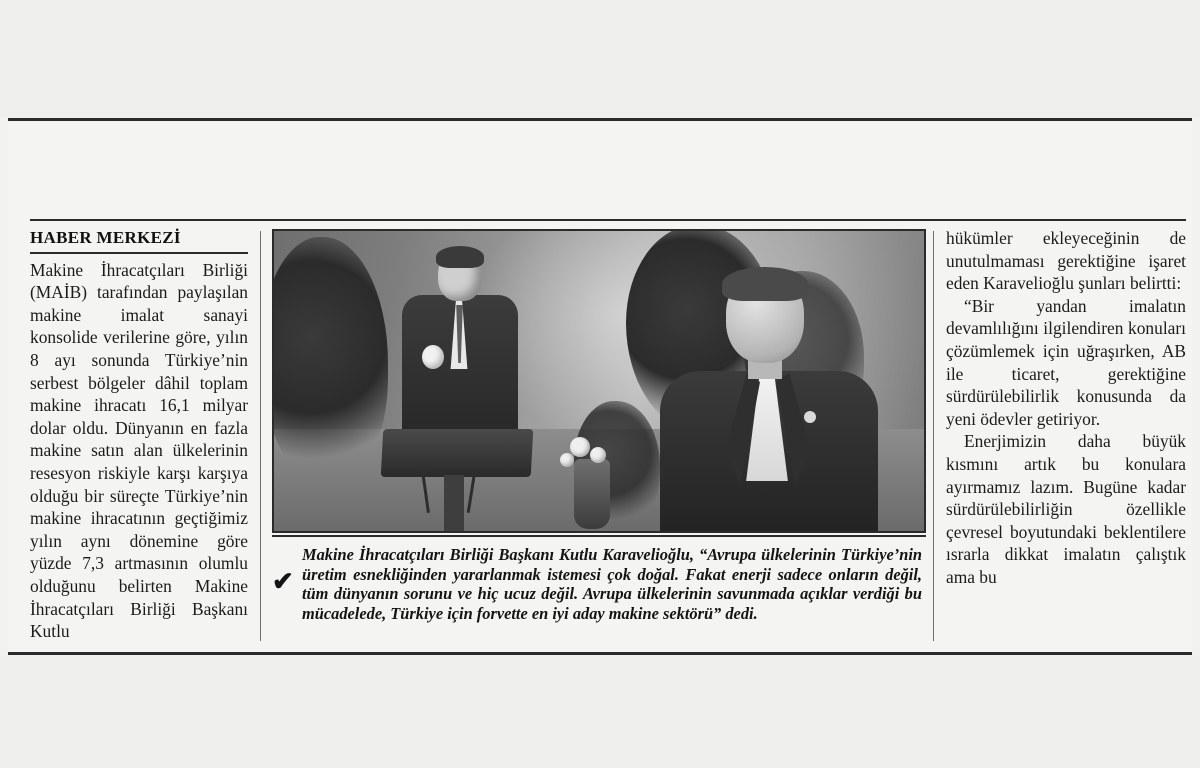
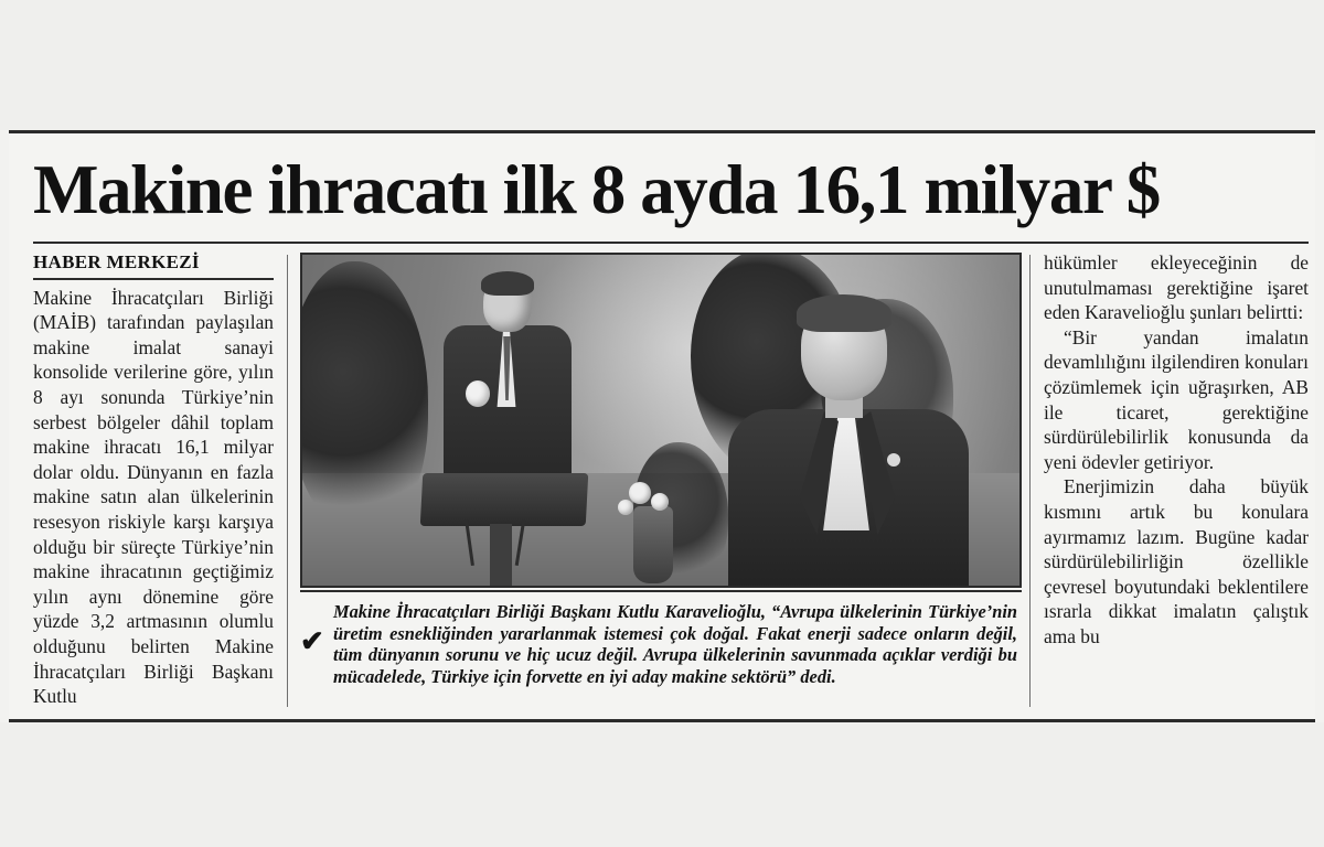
+ Makine ihracatı ilk 8 ayda 16,1 milyar $
  HABER MERKEZİ
- Makine İhracatçıları Birliği (MAİB) tarafından paylaşılan makine imalat sanayi konsolide verilerine göre, yılın 8 ayı sonunda Türkiye’nin serbest bölgeler dâhil toplam makine ihracatı 16,1 milyar dolar oldu. Dünyanın en fazla makine satın alan ülkelerinin resesyon riskiyle karşı karşıya olduğu bir süreçte Türkiye’nin makine ihracatının geçtiğimiz yılın aynı dönemine göre yüzde 7,3 artmasının olumlu olduğunu belirten Makine İhracatçıları Birliği Başkanı Kutlu
+ Makine İhracatçıları Birliği (MAİB) tarafından paylaşılan makine imalat sanayi konsolide verilerine göre, yılın 8 ayı sonunda Türkiye’nin serbest bölgeler dâhil toplam makine ihracatı 16,1 milyar dolar oldu. Dünyanın en fazla makine satın alan ülkelerinin resesyon riskiyle karşı karşıya olduğu bir süreçte Türkiye’nin makine ihracatının geçtiğimiz yılın aynı dönemine göre yüzde 3,2 artmasının olumlu olduğunu belirten Makine İhracatçıları Birliği Başkanı Kutlu
  ✔
  Makine İhracatçıları Birliği Başkanı Kutlu Karavelioğlu, “Avrupa ülkelerinin Türkiye’nin üretim esnekliğinden yararlanmak istemesi çok doğal. Fakat enerji sadece onların değil, tüm dünyanın sorunu ve hiç ucuz değil. Avrupa ülkelerinin savunmada açıklar verdiği bu mücadelede, Türkiye için forvette en iyi aday makine sektörü” dedi.
  hükümler ekleyeceğinin de unutulmaması gerektiğine işaret eden Karavelioğlu şunları belirtti:
  “Bir yandan imalatın devamlılığını ilgilendiren konuları çözümlemek için uğraşırken, AB ile ticaret, gerektiğine sürdürülebilirlik konusunda da yeni ödevler getiriyor.
  Enerjimizin daha büyük kısmını artık bu konulara ayırmamız lazım. Bugüne kadar sürdürülebilirliğin özellikle çevresel boyutundaki beklentilere ısrarla dikkat imalatın çalıştık ama bu
